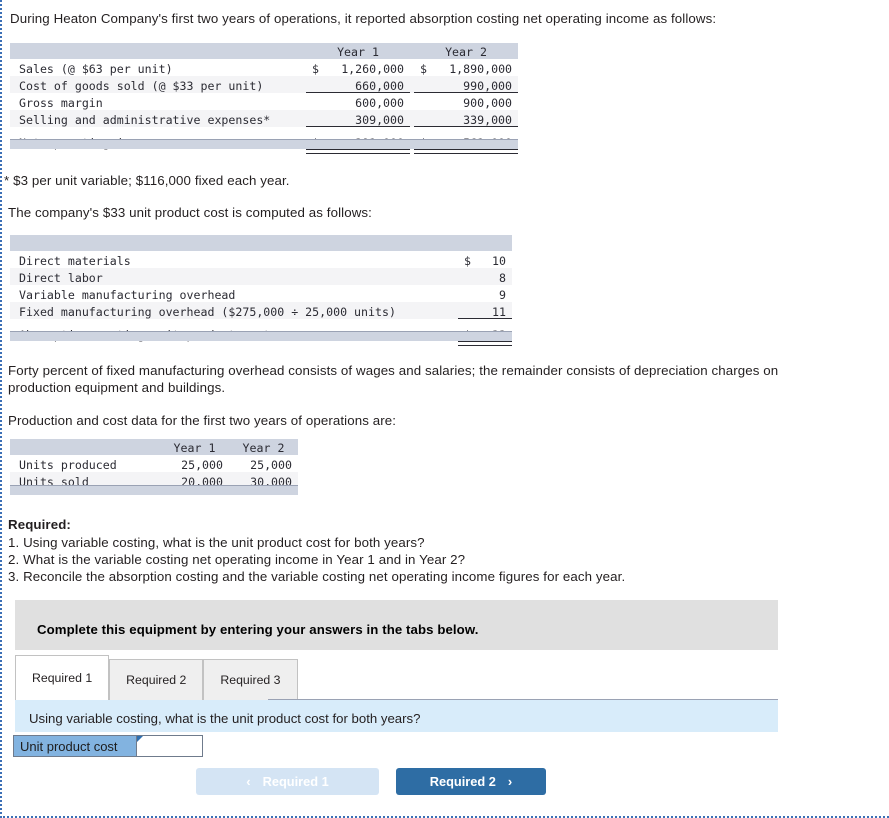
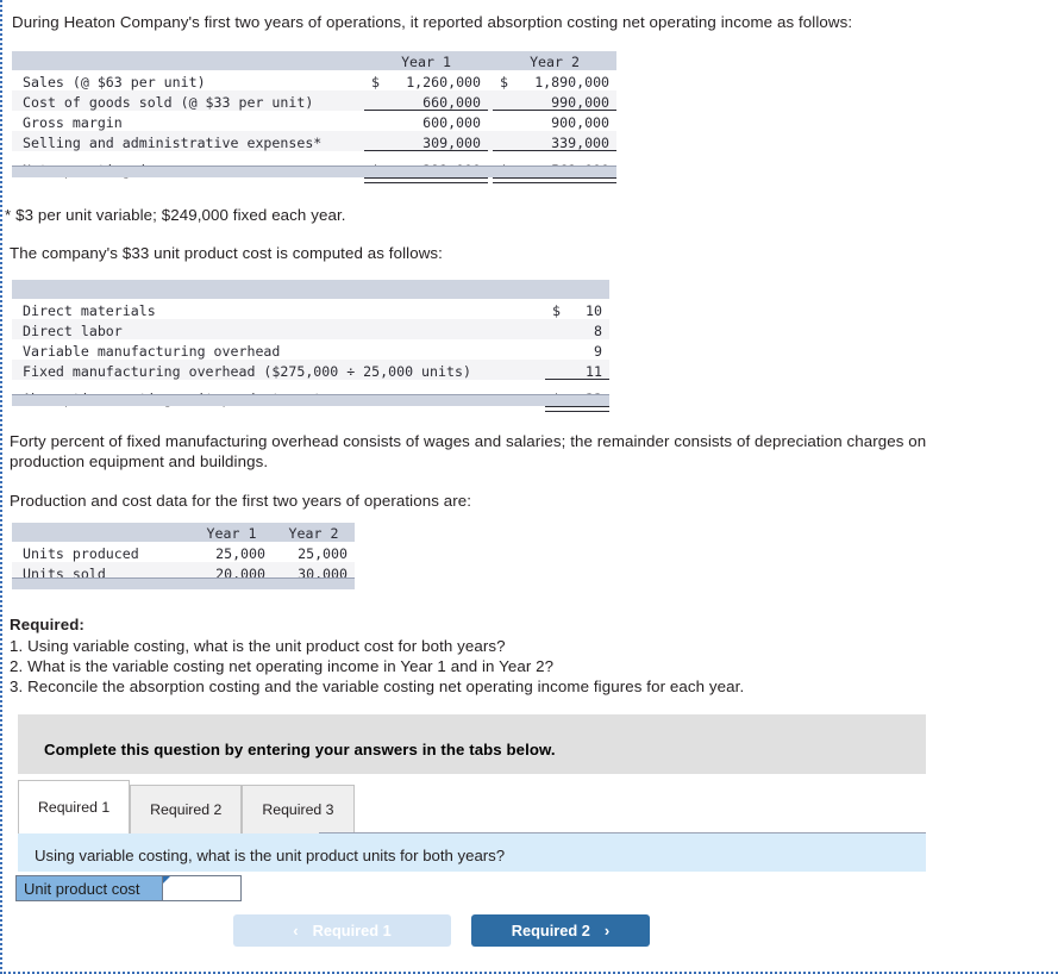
  During Heaton Company's first two years of operations, it reported absorption costing net operating income as follows:
  	Year 1		Year 2
  Sales (@ $63 per unit)	$	1,260,000		$	1,890,000
  Cost of goods sold (@ $33 per unit)		660,000			990,000
  Gross margin		600,000			900,000
  Selling and administrative expenses*		309,000			339,000
- * $3 per unit variable; $116,000 fixed each year.
+ * $3 per unit variable; $249,000 fixed each year.
  The company's $33 unit product cost is computed as follows:
  Direct materials	$	10
  Direct labor		8
  Variable manufacturing overhead		9
  Fixed manufacturing overhead ($275,000 ÷ 25,000 units)		11
  Forty percent of fixed manufacturing overhead consists of wages and salaries; the remainder consists of depreciation charges on
  production equipment and buildings.
  Production and cost data for the first two years of operations are:
  	Year 1	Year 2
  Units produced	25,000	25,000
  Units sold	20,000	30,000
  Required:
  1. Using variable costing, what is the unit product cost for both years?
  2. What is the variable costing net operating income in Year 1 and in Year 2?
  3. Reconcile the absorption costing and the variable costing net operating income figures for each year.
- Complete this equipment by entering your answers in the tabs below.
+ Complete this question by entering your answers in the tabs below.
  Required 1
  Required 2
  Required 3
- Using variable costing, what is the unit product cost for both years?
+ Using variable costing, what is the unit product units for both years?
  Unit product cost
  ‹
  Required 1
  Required 2
  ›
